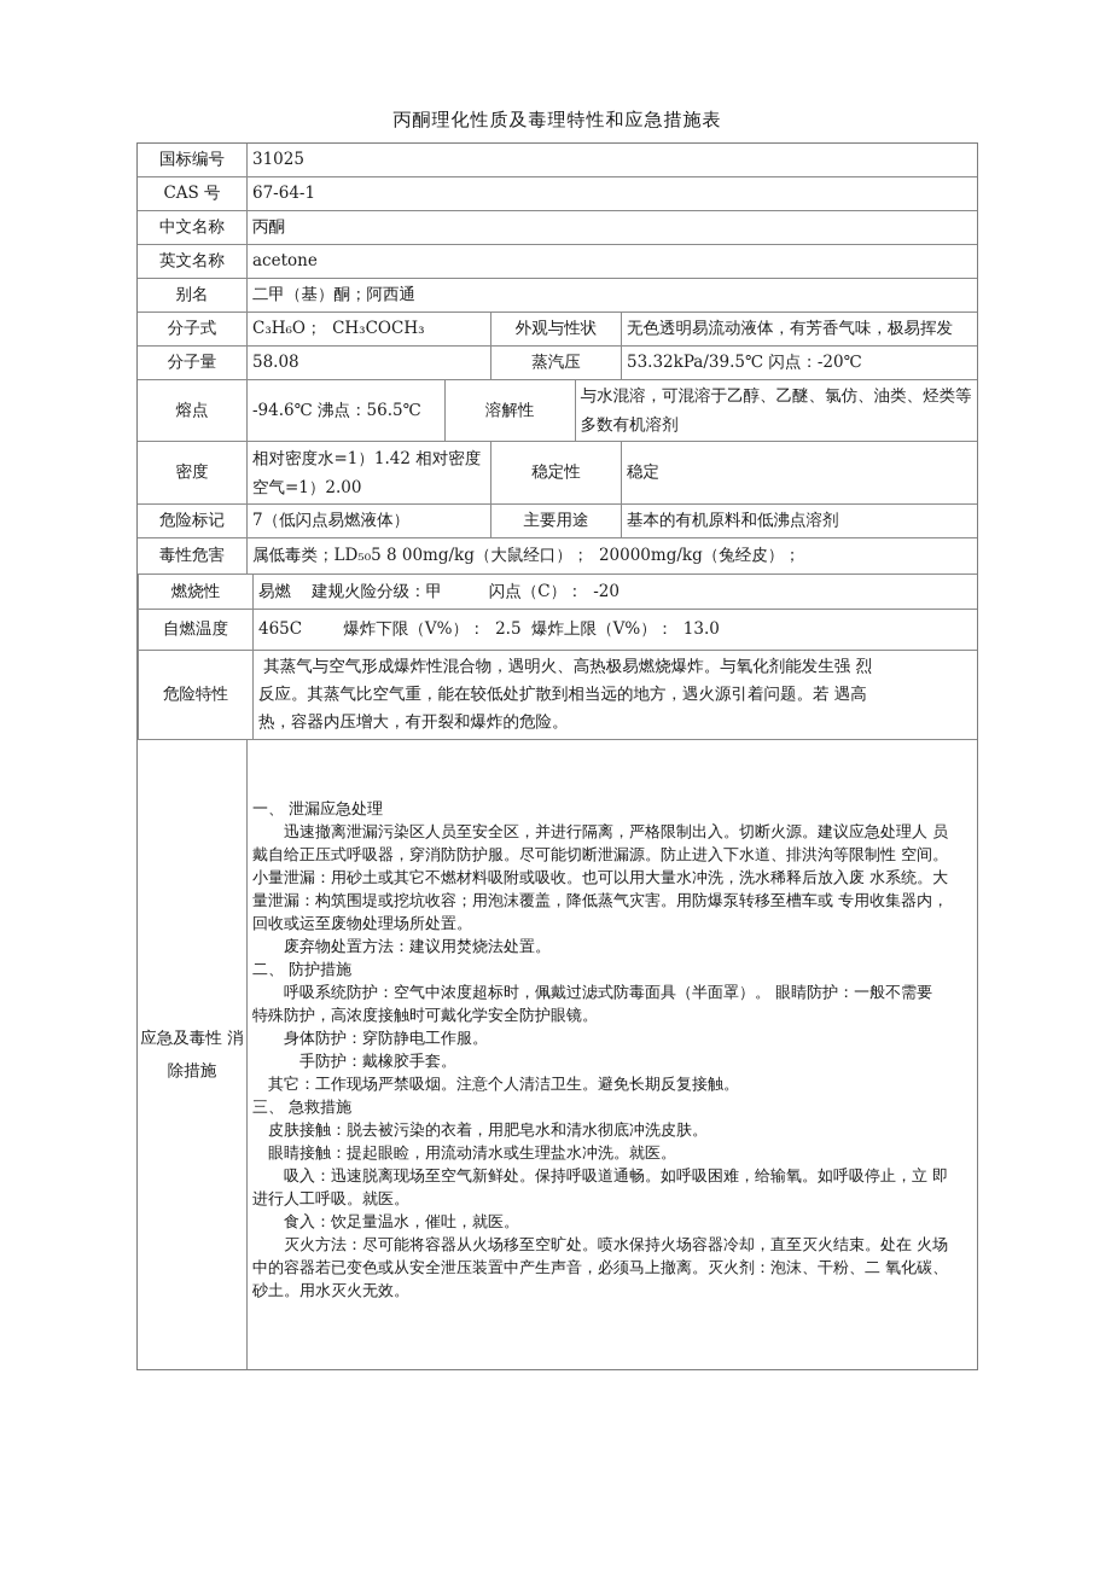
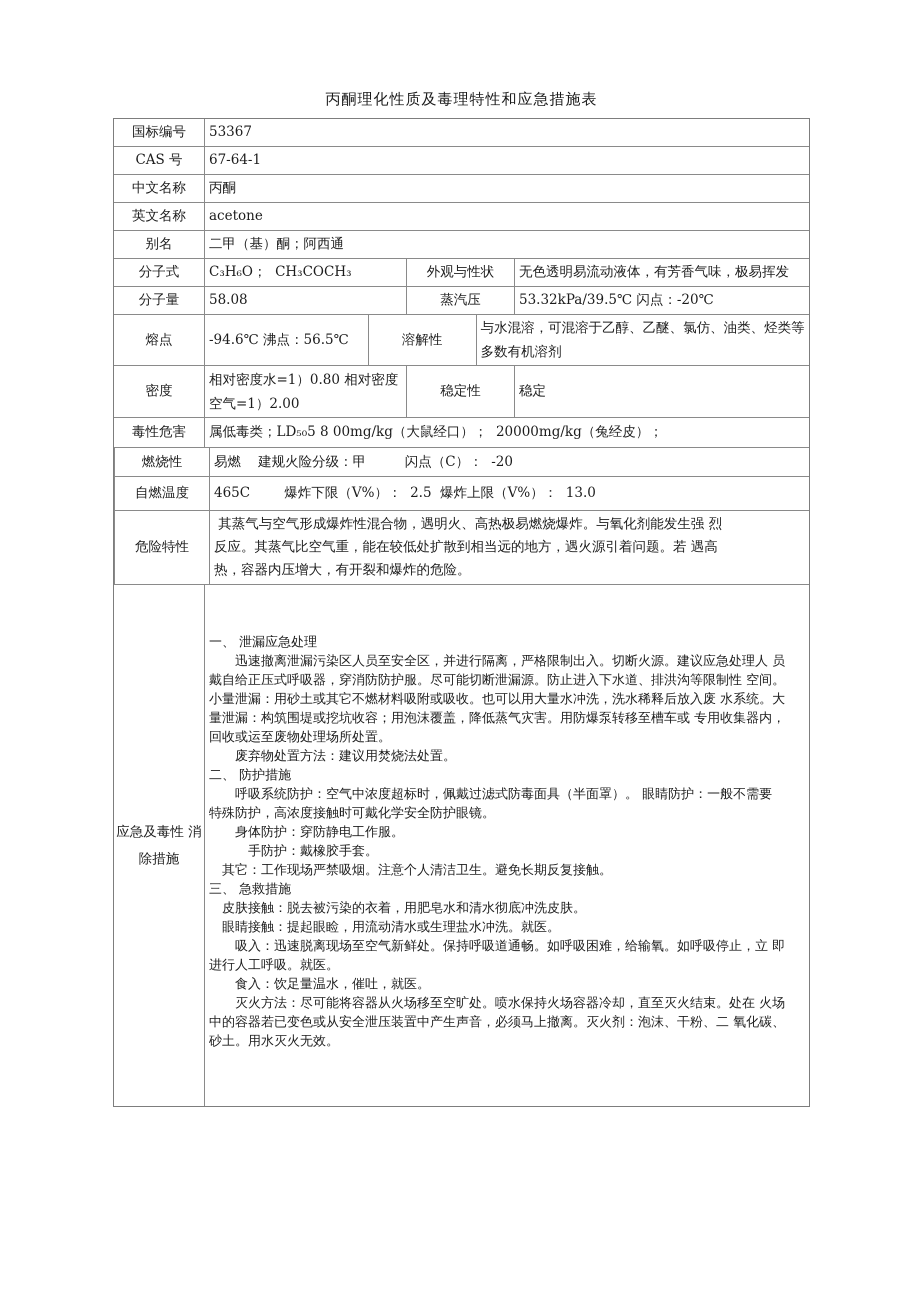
  丙酮理化性质及毒理特性和应急措施表
  国标编号
- 31025
+ 53367
  CAS 号
  67-64-1
  中文名称
  丙酮
  英文名称
  acetone
  别名
  二甲（基）酮；阿西通
  分子式
  C₃H₆O； CH₃COCH₃
  外观与性状
  无色透明易流动液体，有芳香气味，极易挥发
  分子量
  58.08
  蒸汽压
  53.32kPa/39.5℃ 闪点：-20℃
  熔点
  -94.6℃ 沸点：56.5℃
  溶解性
  与水混溶，可混溶于乙醇、乙醚、氯仿、油类、烃类等多数有机溶剂
  密度
- 相对密度水=1）1.42 相对密度空气=1）2.00
+ 相对密度水=1）0.80 相对密度空气=1）2.00
  稳定性
  稳定
- 危险标记
- 7（低闪点易燃液体）
- 主要用途
- 基本的有机原料和低沸点溶剂
  毒性危害
  属低毒类；LD₅₀5 8 00mg/kg（大鼠经口）； 20000mg/kg（兔经皮）；
  燃烧性
  易燃 建规火险分级：甲 闪点（C）： -20
  自燃温度
  465C 爆炸下限（V%）： 2.5 爆炸上限（V%）： 13.0
  危险特性
  其蒸气与空气形成爆炸性混合物，遇明火、高热极易燃烧爆炸。与氧化剂能发生强 烈
  反应。其蒸气比空气重，能在较低处扩散到相当远的地方，遇火源引着问题。若 遇高
  热，容器内压增大，有开裂和爆炸的危险。
  应急及毒性 消
  除措施
  一、 泄漏应急处理
  迅速撤离泄漏污染区人员至安全区，并进行隔离，严格限制出入。切断火源。建议应急处理人 员
  戴自给正压式呼吸器，穿消防防护服。尽可能切断泄漏源。防止进入下水道、排洪沟等限制性 空间。
  小量泄漏：用砂土或其它不燃材料吸附或吸收。也可以用大量水冲洗，洗水稀释后放入废 水系统。大
  量泄漏：构筑围堤或挖坑收容；用泡沫覆盖，降低蒸气灾害。用防爆泵转移至槽车或 专用收集器内，
  回收或运至废物处理场所处置。
  废弃物处置方法：建议用焚烧法处置。
  二、 防护措施
  呼吸系统防护：空气中浓度超标时，佩戴过滤式防毒面具（半面罩）。 眼睛防护：一般不需要
  特殊防护，高浓度接触时可戴化学安全防护眼镜。
  身体防护：穿防静电工作服。
  手防护：戴橡胶手套。
  其它：工作现场严禁吸烟。注意个人清洁卫生。避免长期反复接触。
  三、 急救措施
  皮肤接触：脱去被污染的衣着，用肥皂水和清水彻底冲洗皮肤。
  眼睛接触：提起眼睑，用流动清水或生理盐水冲洗。就医。
  吸入：迅速脱离现场至空气新鲜处。保持呼吸道通畅。如呼吸困难，给输氧。如呼吸停止，立 即
  进行人工呼吸。就医。
  食入：饮足量温水，催吐，就医。
  灭火方法：尽可能将容器从火场移至空旷处。喷水保持火场容器冷却，直至灭火结束。处在 火场
  中的容器若已变色或从安全泄压装置中产生声音，必须马上撤离。灭火剂：泡沫、干粉、二 氧化碳、
  砂土。用水灭火无效。
